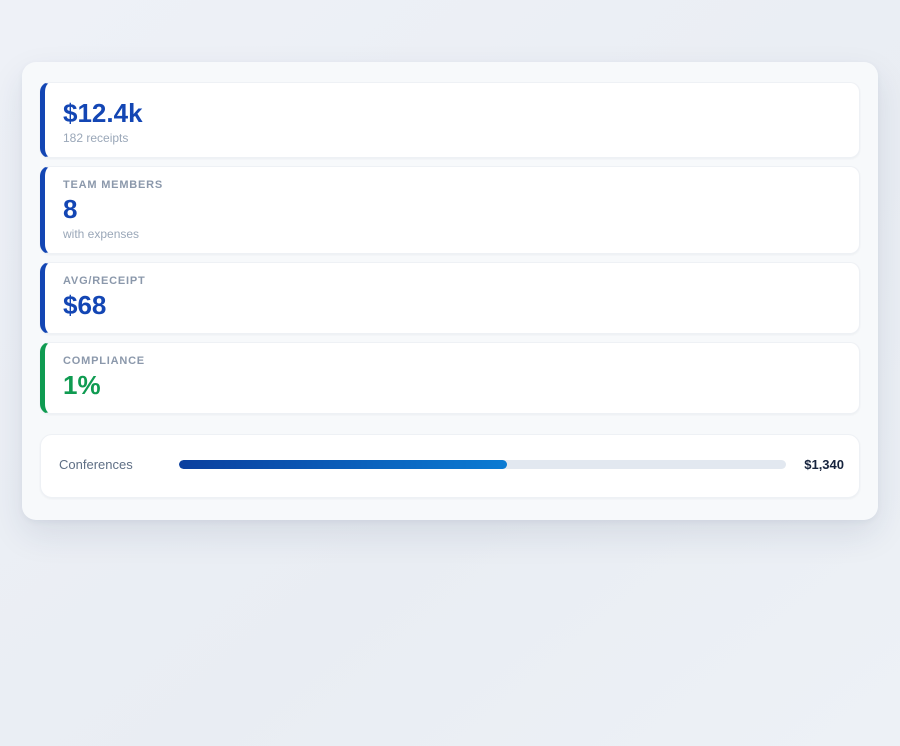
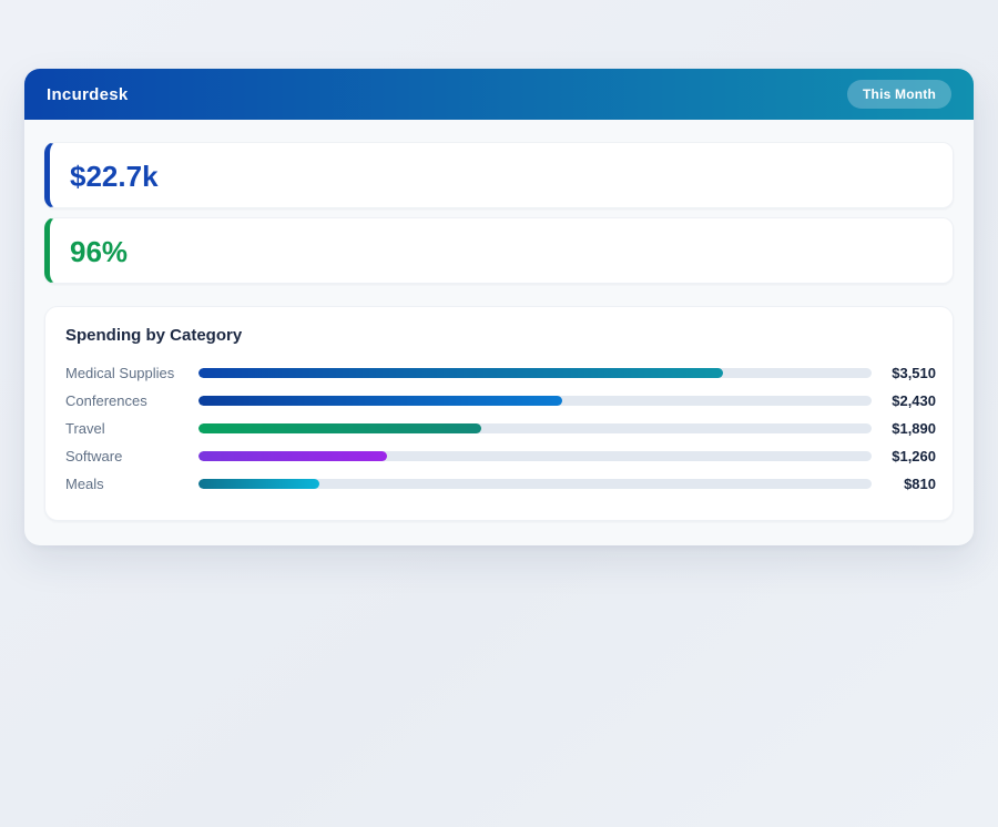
+ Incurdesk
+ This Month
- $12.4k
+ $22.7k
- 182 receipts
- TEAM MEMBERS
- 8
- with expenses
- AVG/RECEIPT
- $68
- COMPLIANCE
- 1%
+ 96%
+ Spending by Category
+ Medical Supplies
+ $3,510
  Conferences
- $1,340
+ $2,430
+ Travel
+ $1,890
+ Software
+ $1,260
+ Meals
+ $810
